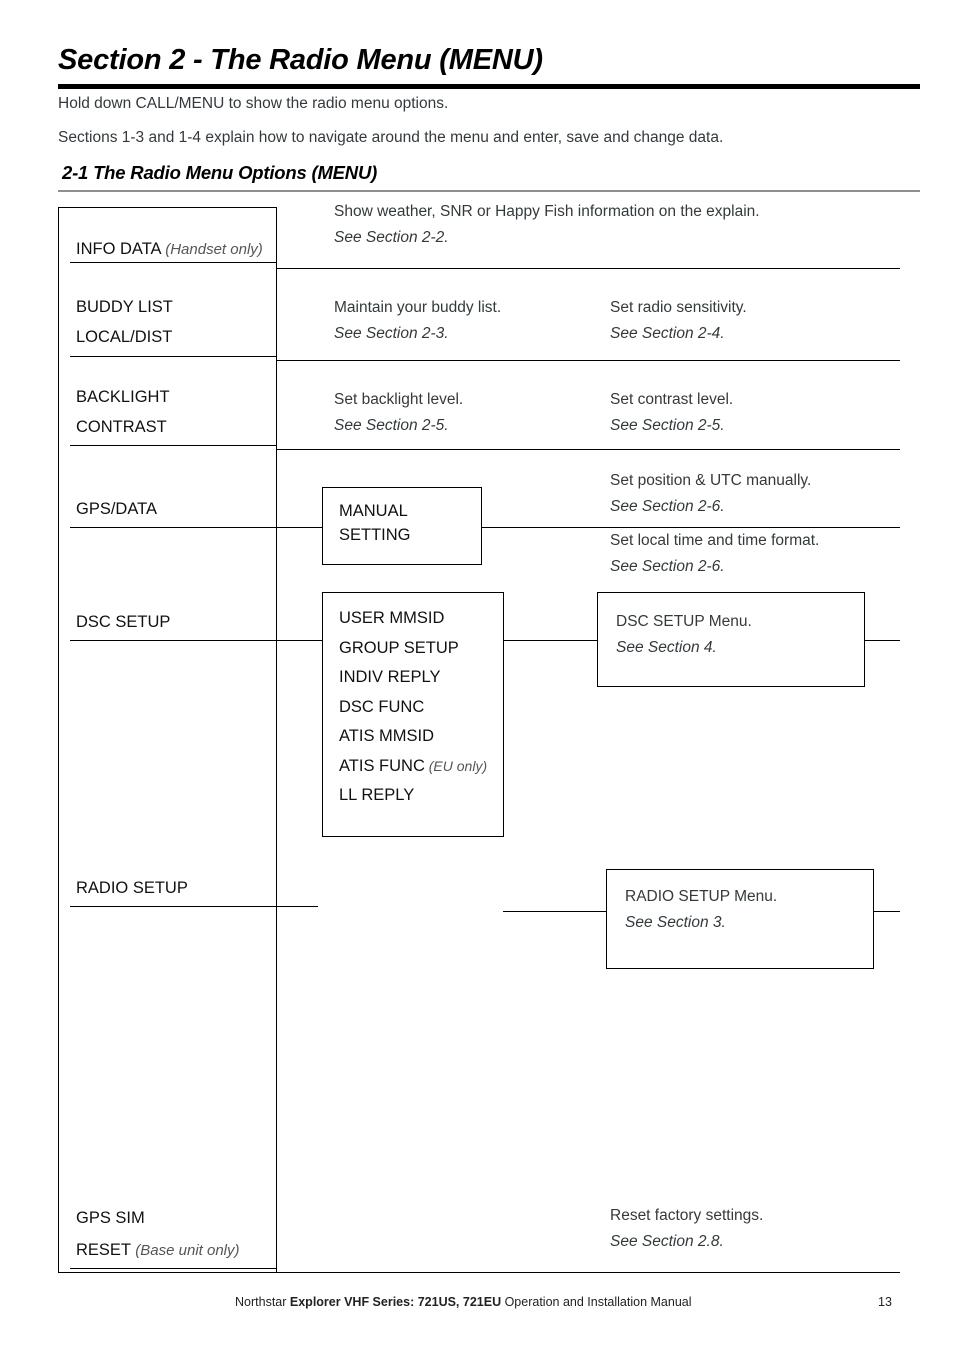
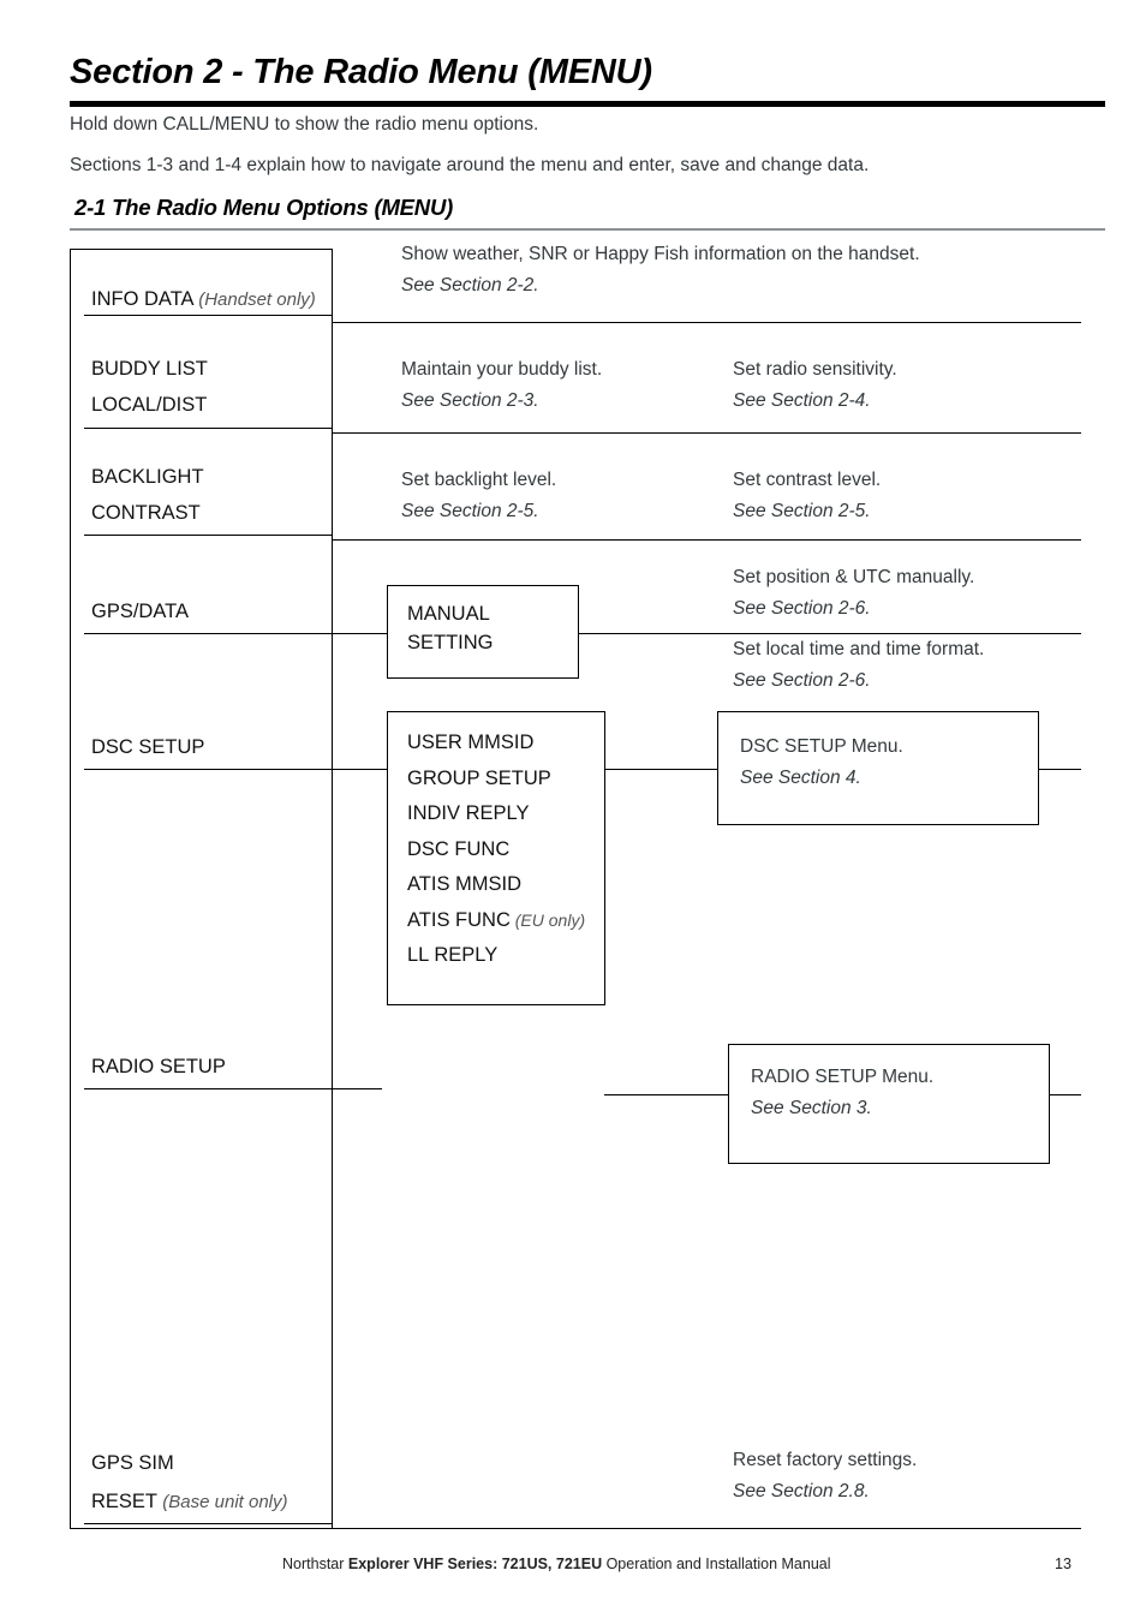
  Section 2 - The Radio Menu (MENU)
  Hold down CALL/MENU to show the radio menu options.
  Sections 1-3 and 1-4 explain how to navigate around the menu and enter, save and change data.
  2-1 The Radio Menu Options (MENU)
  INFO DATA (Handset only)
- Show weather, SNR or Happy Fish information on the explain.
+ Show weather, SNR or Happy Fish information on the handset.
  See Section 2-2.
  BUDDY LIST
  LOCAL/DIST
  Maintain your buddy list.
  See Section 2-3.
  Set radio sensitivity.
  See Section 2-4.
  BACKLIGHT
  CONTRAST
  Set backlight level.
  See Section 2-5.
  Set contrast level.
  See Section 2-5.
  GPS/DATA
  MANUAL
  SETTING
  Set position & UTC manually.
  See Section 2-6.
  Set local time and time format.
  See Section 2-6.
  DSC SETUP
  USER MMSID
  GROUP SETUP
  INDIV REPLY
  DSC FUNC
  ATIS MMSID
  ATIS FUNC (EU only)
  LL REPLY
  DSC SETUP Menu.
  See Section 4.
  RADIO SETUP
  RADIO SETUP Menu.
  See Section 3.
  GPS SIM
  RESET (Base unit only)
  Reset factory settings.
  See Section 2.8.
  Northstar Explorer VHF Series: 721US, 721EU Operation and Installation Manual
  13
